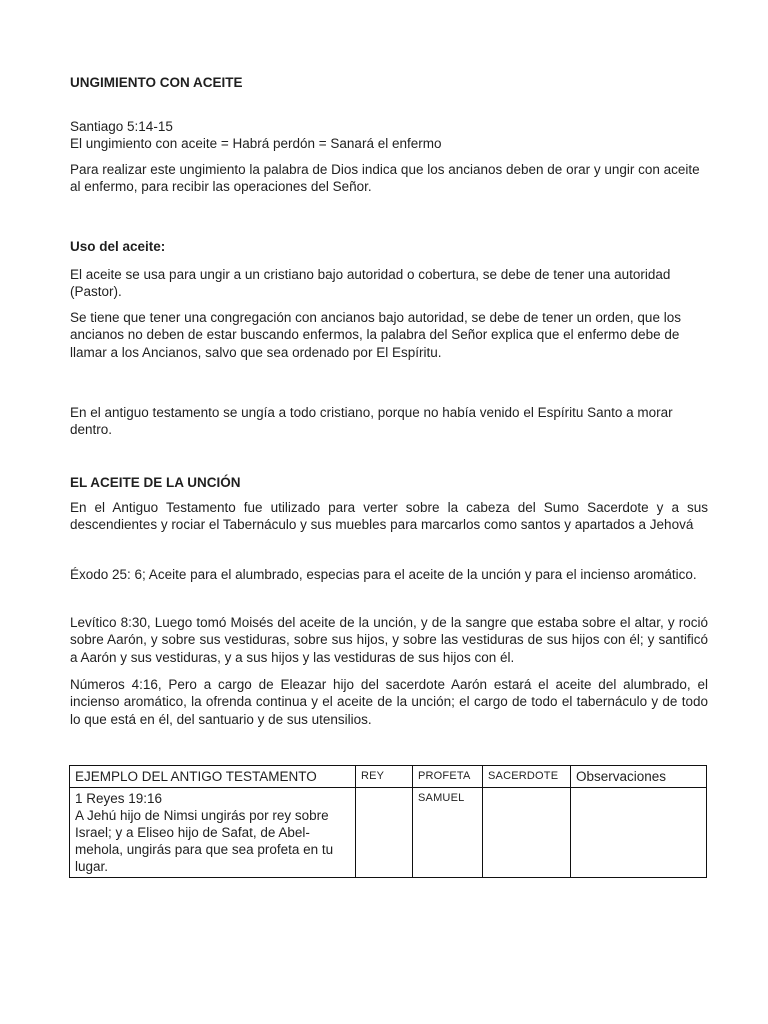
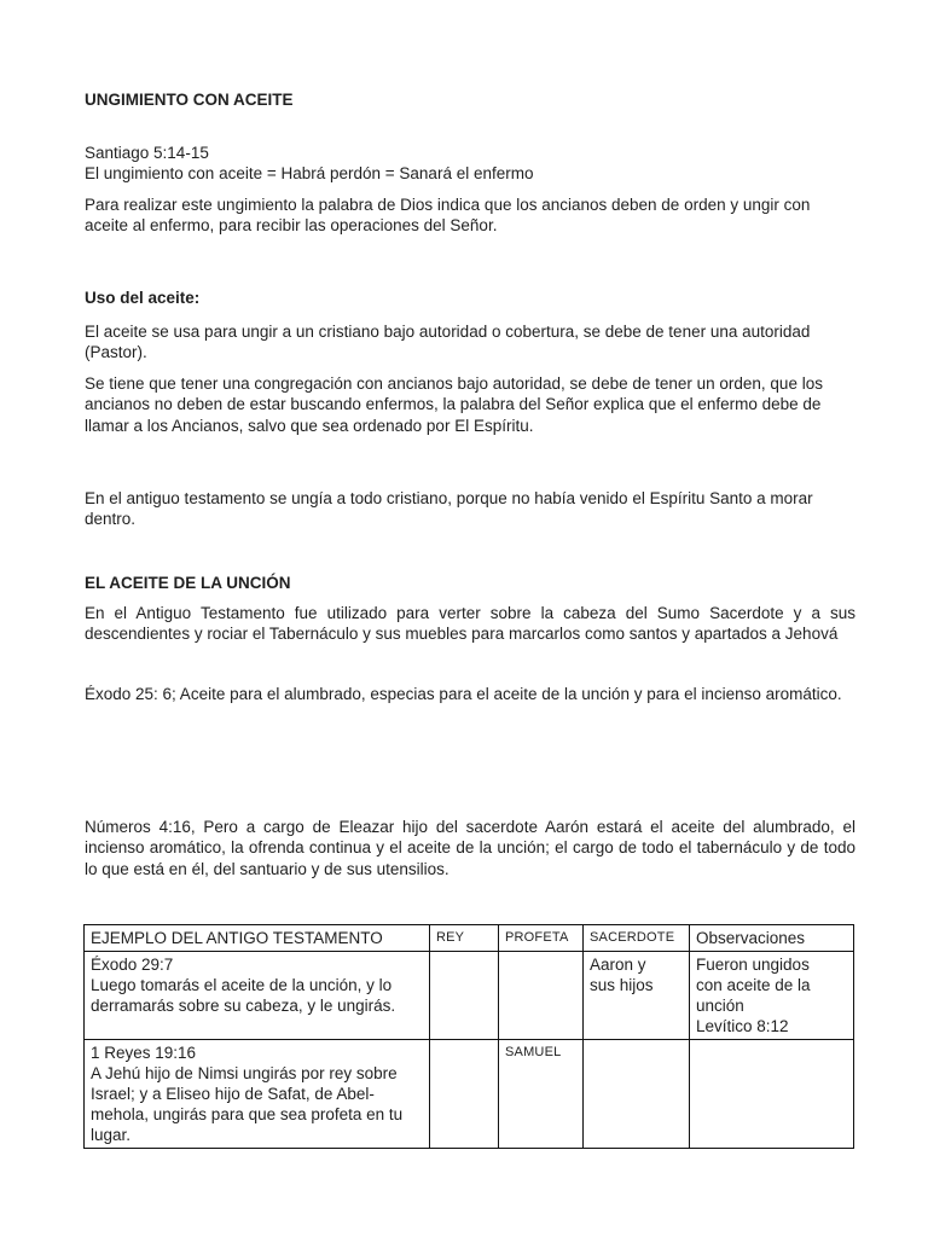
  UNGIMIENTO CON ACEITE
  Santiago 5:14-15
  El ungimiento con aceite = Habrá perdón = Sanará el enfermo
- Para realizar este ungimiento la palabra de Dios indica que los ancianos deben de orar y ungir con aceite al enfermo, para recibir las operaciones del Señor.
+ Para realizar este ungimiento la palabra de Dios indica que los ancianos deben de orden y ungir con aceite al enfermo, para recibir las operaciones del Señor.
  Uso del aceite:
  El aceite se usa para ungir a un cristiano bajo autoridad o cobertura, se debe de tener una autoridad (Pastor).
  Se tiene que tener una congregación con ancianos bajo autoridad, se debe de tener un orden, que los ancianos no deben de estar buscando enfermos, la palabra del Señor explica que el enfermo debe de llamar a los Ancianos, salvo que sea ordenado por El Espíritu.
  En el antiguo testamento se ungía a todo cristiano, porque no había venido el Espíritu Santo a morar dentro.
  EL ACEITE DE LA UNCIÓN
  En el Antiguo Testamento fue utilizado para verter sobre la cabeza del Sumo Sacerdote y a sus descendientes y rociar el Tabernáculo y sus muebles para marcarlos como santos y apartados a Jehová
  Éxodo 25: 6; Aceite para el alumbrado, especias para el aceite de la unción y para el incienso aromático.
- Levítico 8:30, Luego tomó Moisés del aceite de la unción, y de la sangre que estaba sobre el altar, y roció sobre Aarón, y sobre sus vestiduras, sobre sus hijos, y sobre las vestiduras de sus hijos con él; y santificó a Aarón y sus vestiduras, y a sus hijos y las vestiduras de sus hijos con él.
  Números 4:16, Pero a cargo de Eleazar hijo del sacerdote Aarón estará el aceite del alumbrado, el incienso aromático, la ofrenda continua y el aceite de la unción; el cargo de todo el tabernáculo y de todo lo que está en él, del santuario y de sus utensilios.
  EJEMPLO DEL ANTIGO TESTAMENTO	REY	PROFETA	SACERDOTE	Observaciones
+ Éxodo 29:7 Luego tomarás el aceite de la unción, y lo derramarás sobre su cabeza, y le ungirás.			Aaron y sus hijos	Fueron ungidos con aceite de la unción Levítico 8:12
  1 Reyes 19:16 A Jehú hijo de Nimsi ungirás por rey sobre Israel; y a Eliseo hijo de Safat, de Abel- mehola, ungirás para que sea profeta en tu lugar.		SAMUEL
